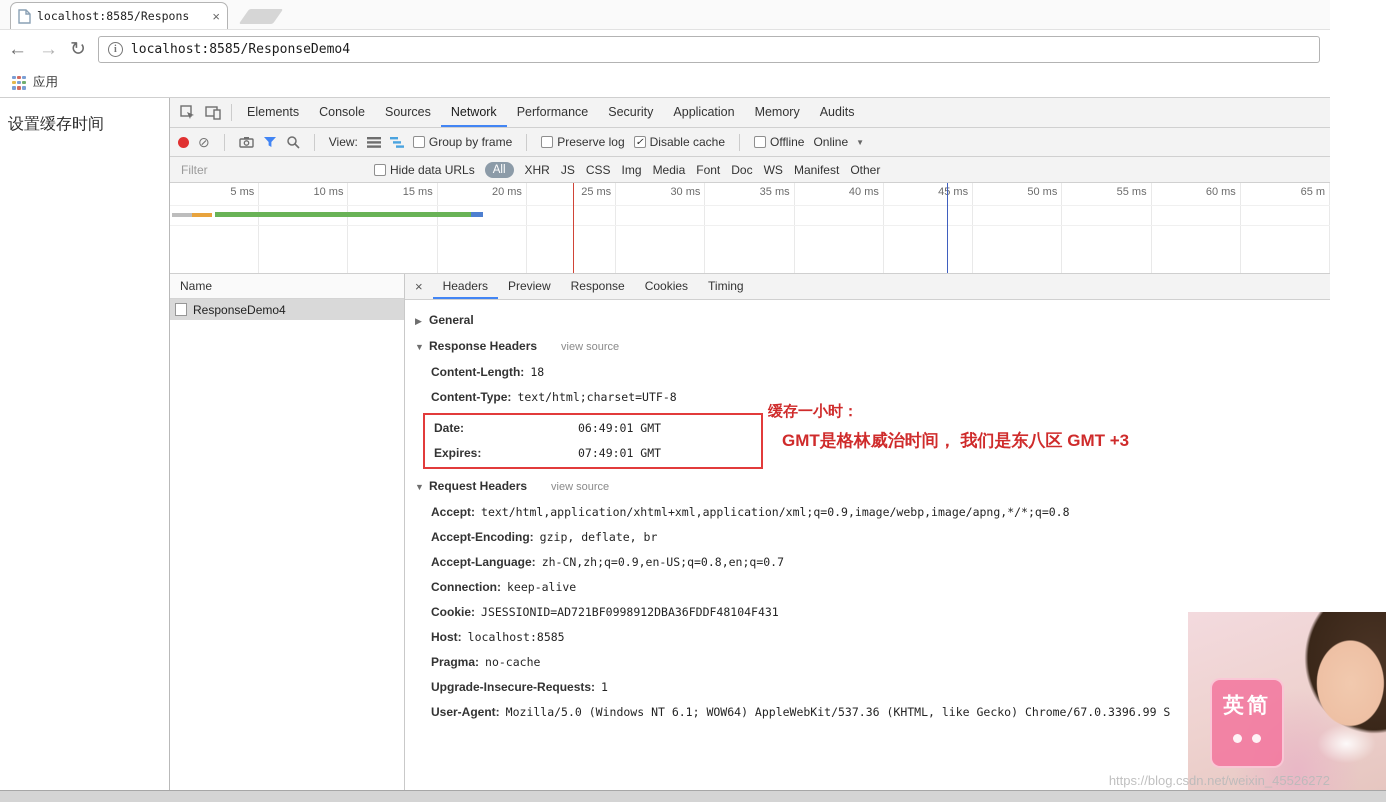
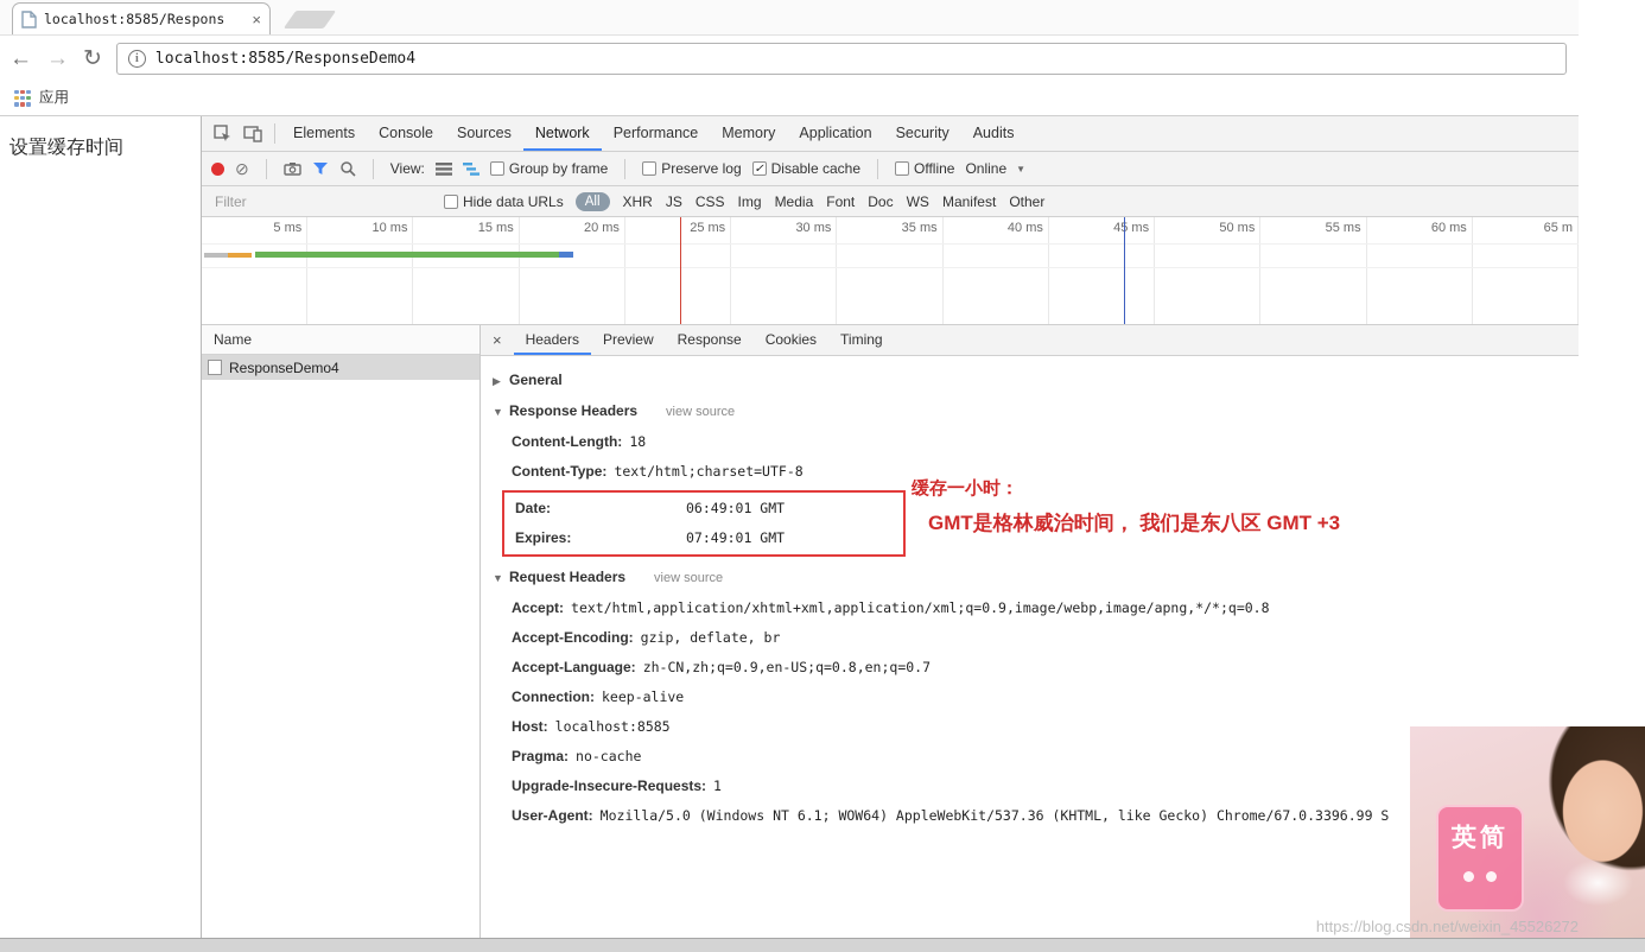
  localhost:8585/Respons
  ×
  ←
  →
  ↻
  i
  localhost:8585/ResponseDemo4
  应用
  设置缓存时间
  Elements
  Console
  Sources
  Network
  Performance
- Security
+ Memory
  Application
- Memory
+ Security
  Audits
  ⊘
  View:
  Group by frame
  Preserve log
  ✓
  Disable cache
  Offline
  Online
  ▼
  Filter
  Hide data URLs
  All
  XHR
  JS
  CSS
  Img
  Media
  Font
  Doc
  WS
  Manifest
  Other
  5 ms
  10 ms
  15 ms
  20 ms
  25 ms
  30 ms
  35 ms
  40 ms
  4 ms
  50 ms
  55 ms
  60 ms
  65 m
  Name
  ResponseDemo4
  ×
  Headers
  Preview
  Response
  Cookies
  Timing
  ▶ General
  ▼ Response Headers view source
  Content-Length: 18
  Content-Type: text/html;charset=UTF-8
  Date:
  06:49:01 GMT
  Expires:
  07:49:01 GMT
  缓存一小时：
  GMT是格林威治时间， 我们是东八区 GMT +3
  ▼ Request Headers view source
  Accept: text/html,application/xhtml+xml,application/xml;q=0.9,image/webp,image/apng,*/*;q=0.8
  Accept-Encoding: gzip, deflate, br
  Accept-Language: zh-CN,zh;q=0.9,en-US;q=0.8,en;q=0.7
  Connection: keep-alive
- Cookie: JSESSIONID=AD721BF0998912DBA36FDDF48104F431
  Host: localhost:8585
  Pragma: no-cache
  Upgrade-Insecure-Requests: 1
  User-Agent: Mozilla/5.0 (Windows NT 6.1; WOW64) AppleWebKit/537.36 (KHTML, like Gecko) Chrome/67.0.3396.99 S
  英简
  https://blog.csdn.net/weixin_45526272
